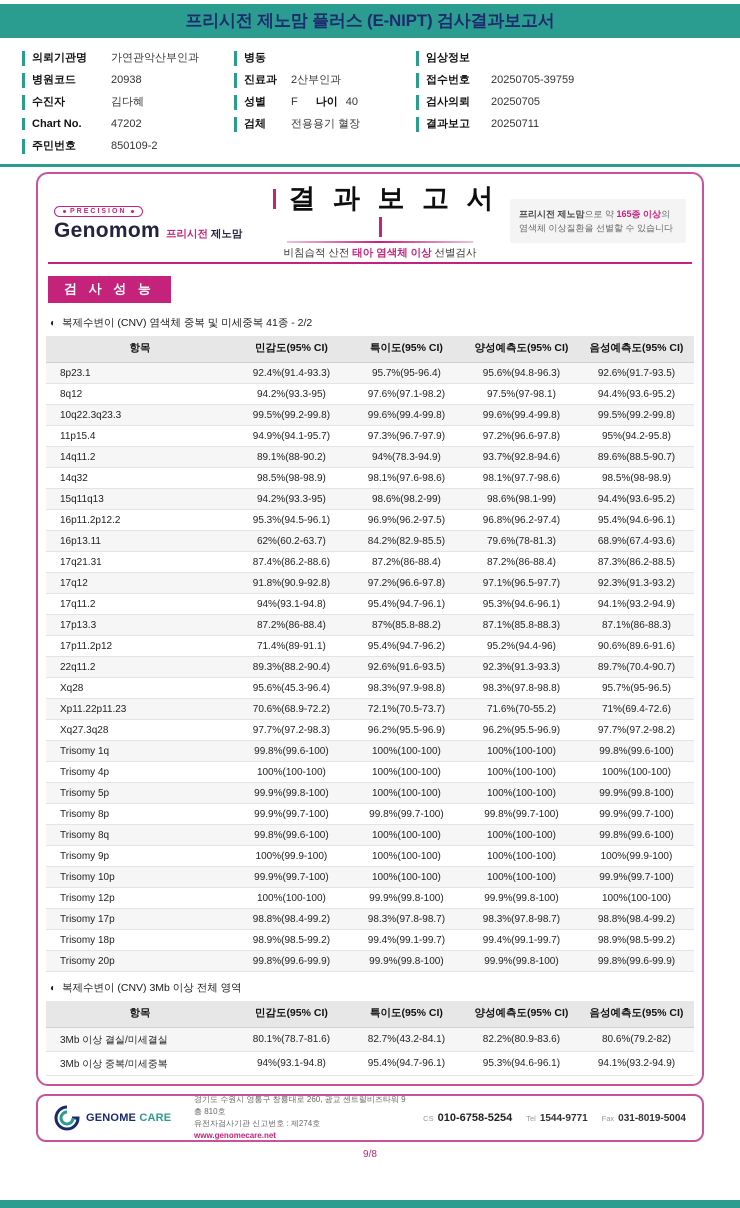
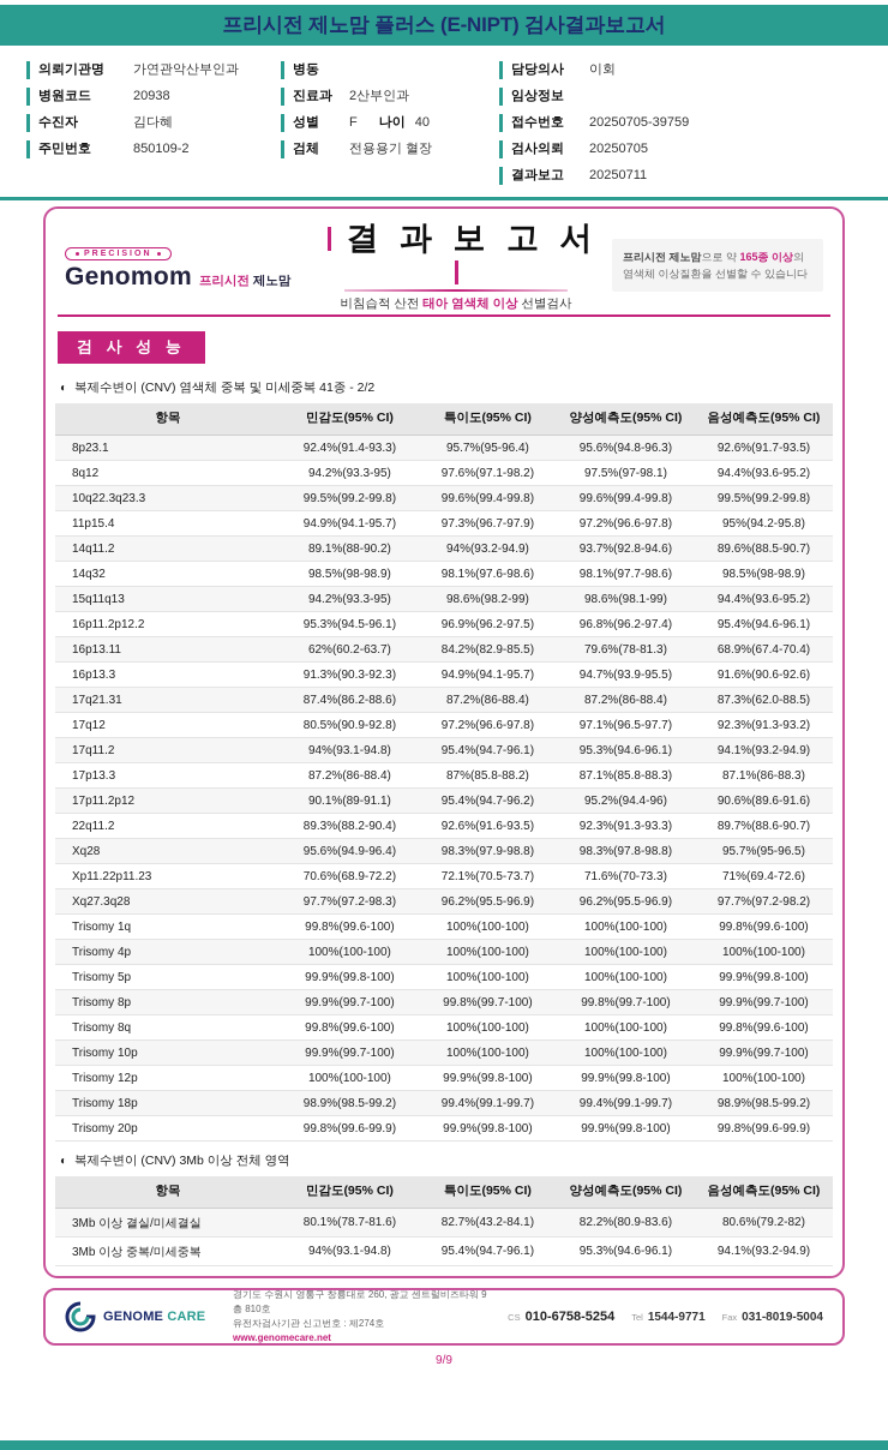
  프리시전 제노맘 플러스 (E-NIPT) 검사결과보고서
  의뢰기관명
  가연관악산부인과
  병원코드
  20938
  수진자
  김다혜
- Chart No.
- 47202
  주민번호
  850109-2
  병동
  진료과
  2산부인과
  성별
  F
  나이
  40
  검체
  전용용기 혈장
+ 담당의사
+ 이회
  임상정보
  접수번호
  20250705-39759
  검사의뢰
  20250705
  결과보고
  20250711
  Genomom
  프리시전 제노맘
  결 과 보 고 서
  비침습적 산전 태아 염색체 이상 선별검사
  프리시전 제노맘으로 약 165종 이상의 염색체 이상질환을 선별할 수 있습니다
  검 사 성 능
  ◐ 복제수변이 (CNV) 염색체 중복 및 미세중복 41종 - 2/2
  항목	민감도(95% CI)	특이도(95% CI)	양성예측도(95% CI)	음성예측도(95% CI)
  8p23.1	92.4%(91.4-93.3)	95.7%(95-96.4)	95.6%(94.8-96.3)	92.6%(91.7-93.5)
  8q12	94.2%(93.3-95)	97.6%(97.1-98.2)	97.5%(97-98.1)	94.4%(93.6-95.2)
  10q22.3q23.3	99.5%(99.2-99.8)	99.6%(99.4-99.8)	99.6%(99.4-99.8)	99.5%(99.2-99.8)
  11p15.4	94.9%(94.1-95.7)	97.3%(96.7-97.9)	97.2%(96.6-97.8)	95%(94.2-95.8)
- 14q11.2	89.1%(88-90.2)	94%(78.3-94.9)	93.7%(92.8-94.6)	89.6%(88.5-90.7)
+ 14q11.2	89.1%(88-90.2)	94%(93.2-94.9)	93.7%(92.8-94.6)	89.6%(88.5-90.7)
  14q32	98.5%(98-98.9)	98.1%(97.6-98.6)	98.1%(97.7-98.6)	98.5%(98-98.9)
  15q11q13	94.2%(93.3-95)	98.6%(98.2-99)	98.6%(98.1-99)	94.4%(93.6-95.2)
  16p11.2p12.2	95.3%(94.5-96.1)	96.9%(96.2-97.5)	96.8%(96.2-97.4)	95.4%(94.6-96.1)
- 16p13.11	62%(60.2-63.7)	84.2%(82.9-85.5)	79.6%(78-81.3)	68.9%(67.4-93.6)
+ 16p13.11	62%(60.2-63.7)	84.2%(82.9-85.5)	79.6%(78-81.3)	68.9%(67.4-70.4)
+ 16p13.3	91.3%(90.3-92.3)	94.9%(94.1-95.7)	94.7%(93.9-95.5)	91.6%(90.6-92.6)
- 17q21.31	87.4%(86.2-88.6)	87.2%(86-88.4)	87.2%(86-88.4)	87.3%(86.2-88.5)
+ 17q21.31	87.4%(86.2-88.6)	87.2%(86-88.4)	87.2%(86-88.4)	87.3%(62.0-88.5)
- 17q12	91.8%(90.9-92.8)	97.2%(96.6-97.8)	97.1%(96.5-97.7)	92.3%(91.3-93.2)
+ 17q12	80.5%(90.9-92.8)	97.2%(96.6-97.8)	97.1%(96.5-97.7)	92.3%(91.3-93.2)
  17q11.2	94%(93.1-94.8)	95.4%(94.7-96.1)	95.3%(94.6-96.1)	94.1%(93.2-94.9)
  17p13.3	87.2%(86-88.4)	87%(85.8-88.2)	87.1%(85.8-88.3)	87.1%(86-88.3)
- 17p11.2p12	71.4%(89-91.1)	95.4%(94.7-96.2)	95.2%(94.4-96)	90.6%(89.6-91.6)
+ 17p11.2p12	90.1%(89-91.1)	95.4%(94.7-96.2)	95.2%(94.4-96)	90.6%(89.6-91.6)
- 22q11.2	89.3%(88.2-90.4)	92.6%(91.6-93.5)	92.3%(91.3-93.3)	89.7%(70.4-90.7)
+ 22q11.2	89.3%(88.2-90.4)	92.6%(91.6-93.5)	92.3%(91.3-93.3)	89.7%(88.6-90.7)
- Xq28	95.6%(45.3-96.4)	98.3%(97.9-98.8)	98.3%(97.8-98.8)	95.7%(95-96.5)
+ Xq28	95.6%(94.9-96.4)	98.3%(97.9-98.8)	98.3%(97.8-98.8)	95.7%(95-96.5)
- Xp11.22p11.23	70.6%(68.9-72.2)	72.1%(70.5-73.7)	71.6%(70-55.2)	71%(69.4-72.6)
+ Xp11.22p11.23	70.6%(68.9-72.2)	72.1%(70.5-73.7)	71.6%(70-73.3)	71%(69.4-72.6)
  Xq27.3q28	97.7%(97.2-98.3)	96.2%(95.5-96.9)	96.2%(95.5-96.9)	97.7%(97.2-98.2)
  Trisomy 1q	99.8%(99.6-100)	100%(100-100)	100%(100-100)	99.8%(99.6-100)
  Trisomy 4p	100%(100-100)	100%(100-100)	100%(100-100)	100%(100-100)
  Trisomy 5p	99.9%(99.8-100)	100%(100-100)	100%(100-100)	99.9%(99.8-100)
  Trisomy 8p	99.9%(99.7-100)	99.8%(99.7-100)	99.8%(99.7-100)	99.9%(99.7-100)
  Trisomy 8q	99.8%(99.6-100)	100%(100-100)	100%(100-100)	99.8%(99.6-100)
- Trisomy 9p	100%(99.9-100)	100%(100-100)	100%(100-100)	100%(99.9-100)
  Trisomy 10p	99.9%(99.7-100)	100%(100-100)	100%(100-100)	99.9%(99.7-100)
  Trisomy 12p	100%(100-100)	99.9%(99.8-100)	99.9%(99.8-100)	100%(100-100)
- Trisomy 17p	98.8%(98.4-99.2)	98.3%(97.8-98.7)	98.3%(97.8-98.7)	98.8%(98.4-99.2)
  Trisomy 18p	98.9%(98.5-99.2)	99.4%(99.1-99.7)	99.4%(99.1-99.7)	98.9%(98.5-99.2)
  Trisomy 20p	99.8%(99.6-99.9)	99.9%(99.8-100)	99.9%(99.8-100)	99.8%(99.6-99.9)
  ◐ 복제수변이 (CNV) 3Mb 이상 전체 영역
  항목	민감도(95% CI)	특이도(95% CI)	양성예측도(95% CI)	음성예측도(95% CI)
  3Mb 이상 결실/미세결실	80.1%(78.7-81.6)	82.7%(43.2-84.1)	82.2%(80.9-83.6)	80.6%(79.2-82)
  3Mb 이상 중복/미세중복	94%(93.1-94.8)	95.4%(94.7-96.1)	95.3%(94.6-96.1)	94.1%(93.2-94.9)
  GENOME CARE
  경기도 수원시 영통구 창룡대로 260, 광교 센트럴비즈타워 9층 810호
  유전자검사기관 신고번호 : 제274호
  www.genomecare.net
  CS
  010-6758-5254
  Tel
  1544-9771
  Fax
  031-8019-5004
- 9/8
+ 9/9
